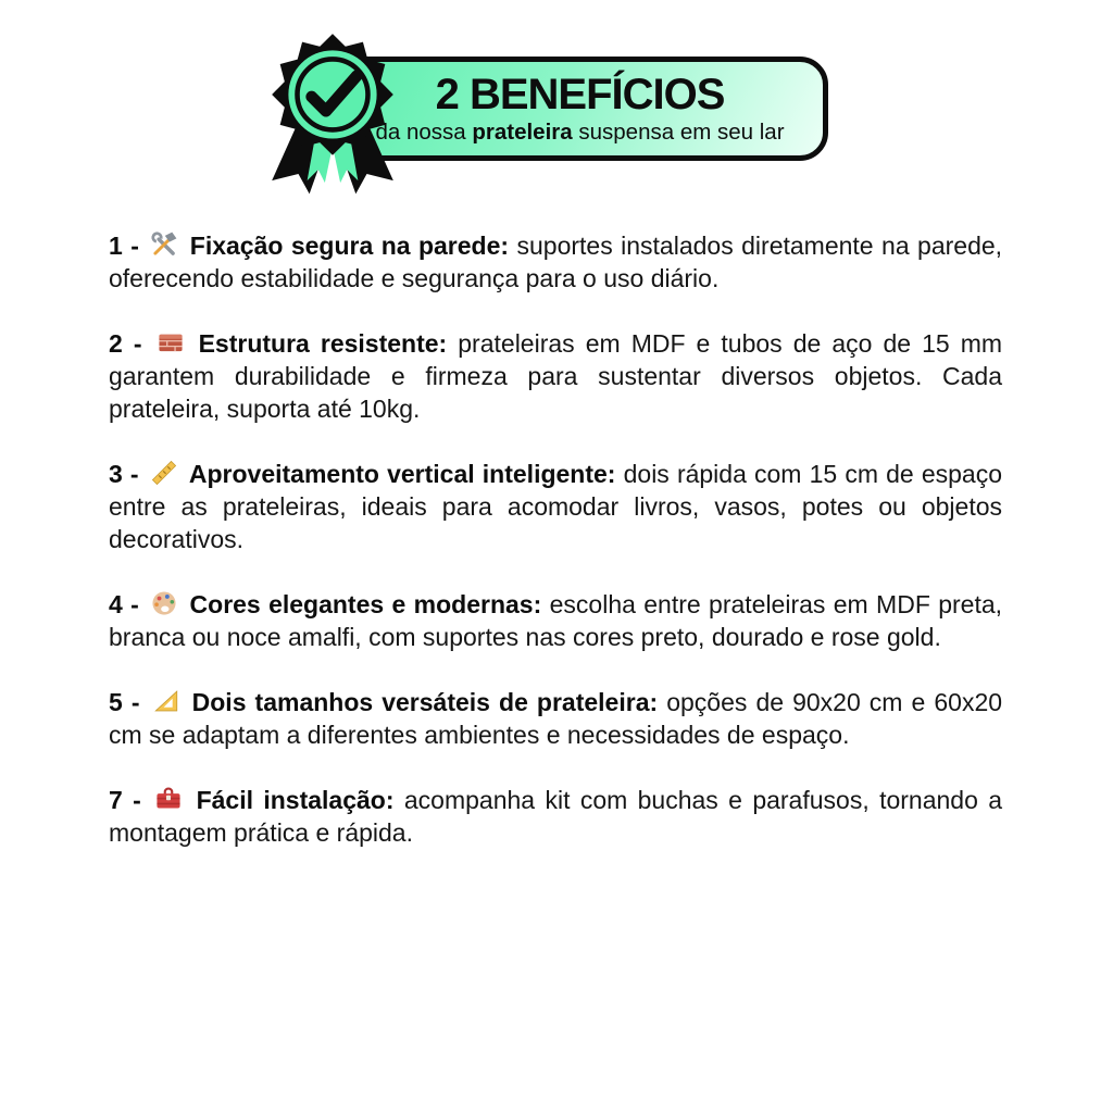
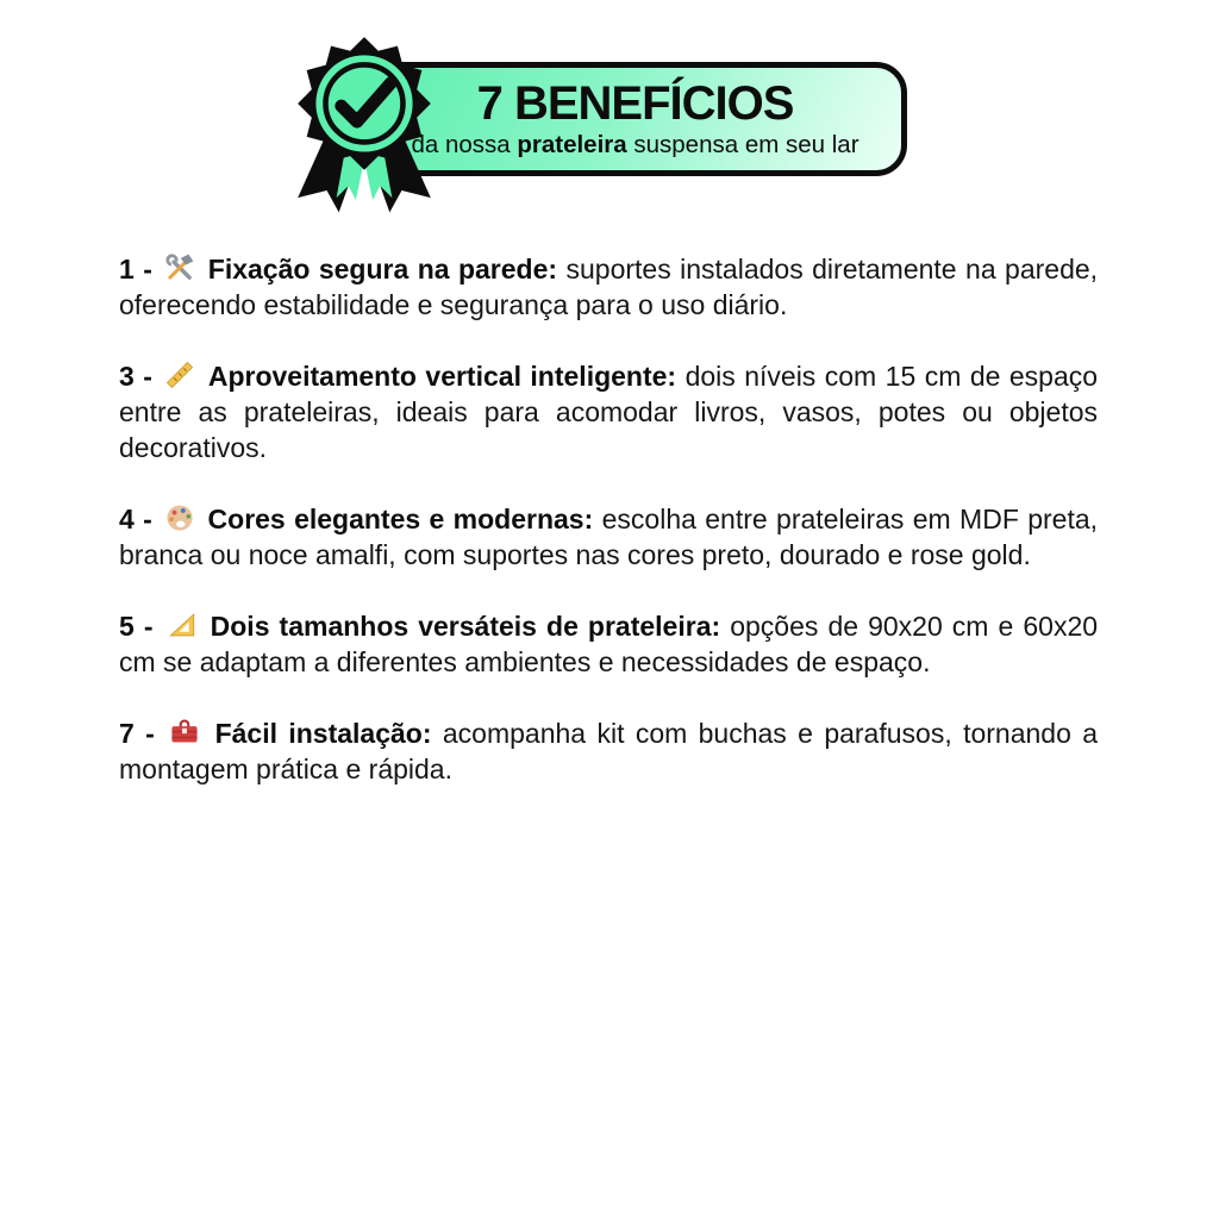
- 2 BENEFÍCIOS
+ 7 BENEFÍCIOS
  da nossa prateleira suspensa em seu lar
  1 - Fixação segura na parede: suportes instalados diretamente na parede, oferecendo estabilidade e segurança para o uso diário.
- 2 - Estrutura resistente: prateleiras em MDF e tubos de aço de 15 mm garantem durabilidade e firmeza para sustentar diversos objetos. Cada prateleira, suporta até 10kg.
- 3 - Aproveitamento vertical inteligente: dois rápida com 15 cm de espaço entre as prateleiras, ideais para acomodar livros, vasos, potes ou objetos decorativos.
+ 3 - Aproveitamento vertical inteligente: dois níveis com 15 cm de espaço entre as prateleiras, ideais para acomodar livros, vasos, potes ou objetos decorativos.
  4 - Cores elegantes e modernas: escolha entre prateleiras em MDF preta, branca ou noce amalfi, com suportes nas cores preto, dourado e rose gold.
  5 - Dois tamanhos versáteis de prateleira: opções de 90x20 cm e 60x20 cm se adaptam a diferentes ambientes e necessidades de espaço.
  7 - Fácil instalação: acompanha kit com buchas e parafusos, tornando a montagem prática e rápida.
